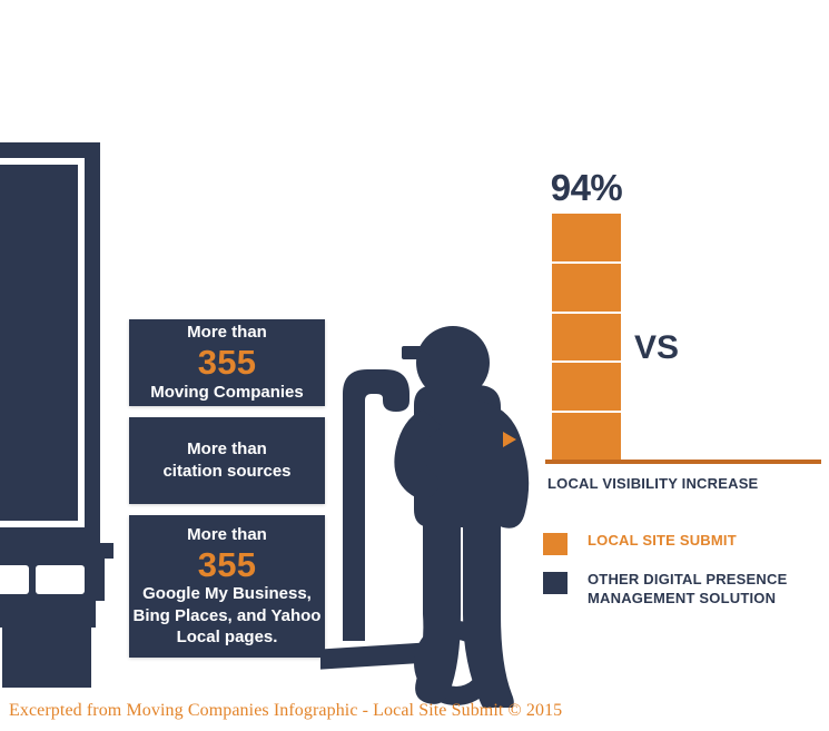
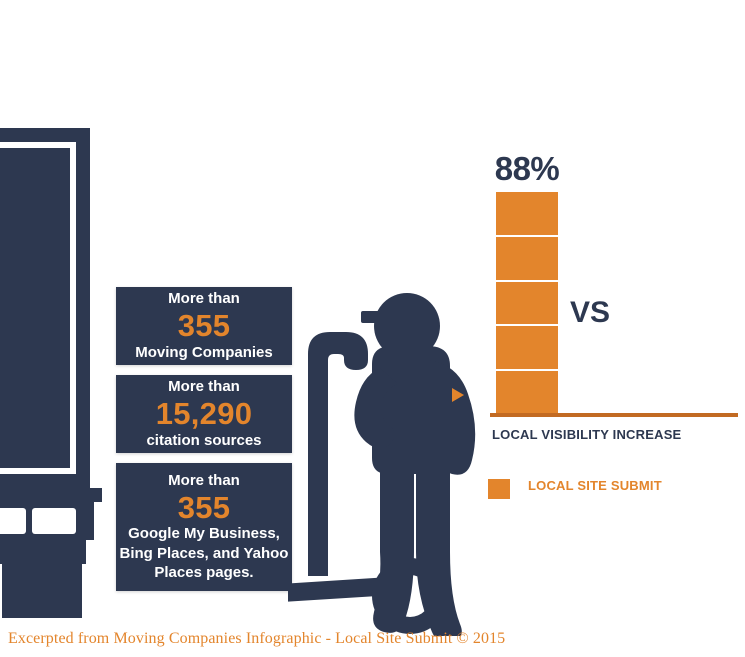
  More than
  355
  Moving Companies
  More than
+ 15,290
  citation sources
  More than
  355
- Google My Business, Bing Places, and Yahoo Local pages.
+ Google My Business, Bing Places, and Yahoo Places pages.
- 94%
+ 88%
  VS
  LOCAL VISIBILITY INCREASE
  LOCAL SITE SUBMIT
- OTHER DIGITAL PRESENCE MANAGEMENT SOLUTION
  Excerpted from Moving Companies Infographic - Local Site Submit © 2015
